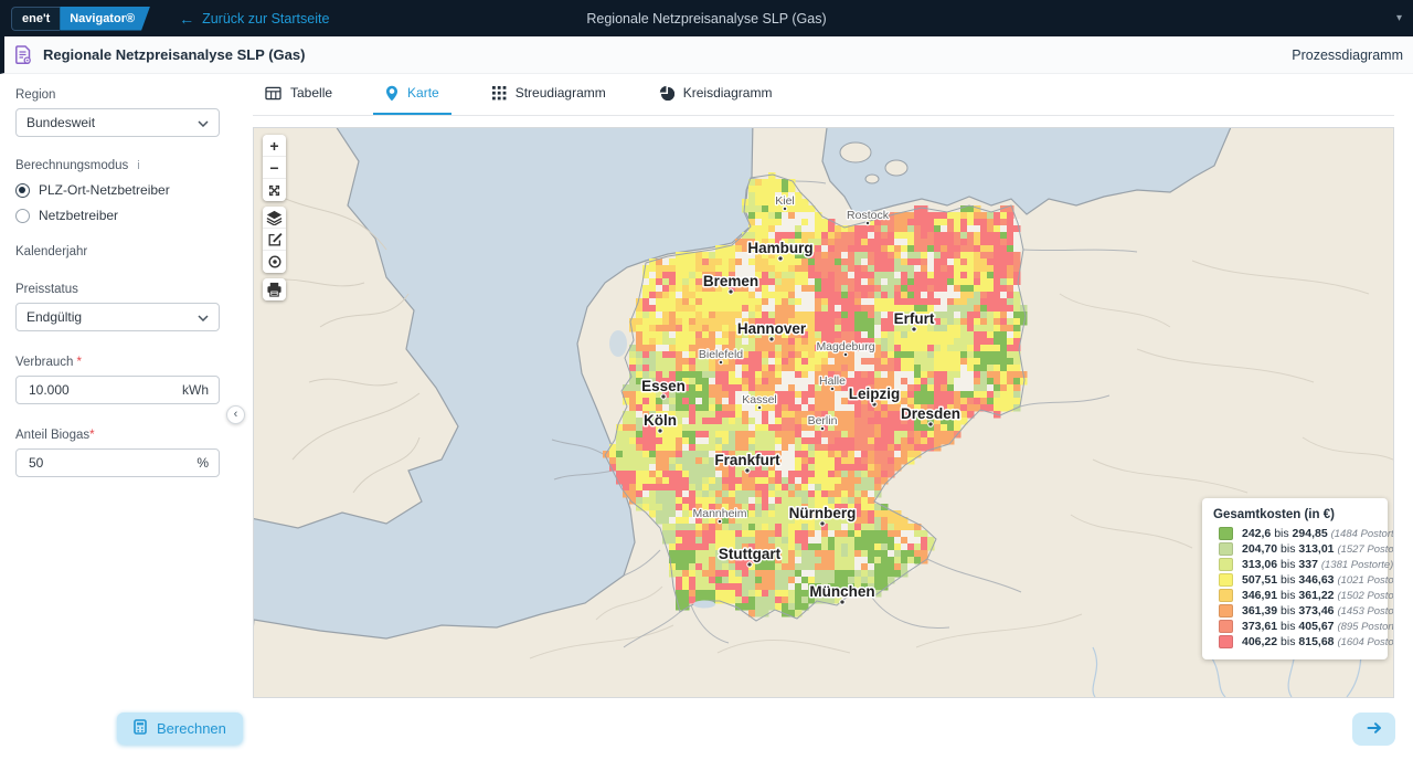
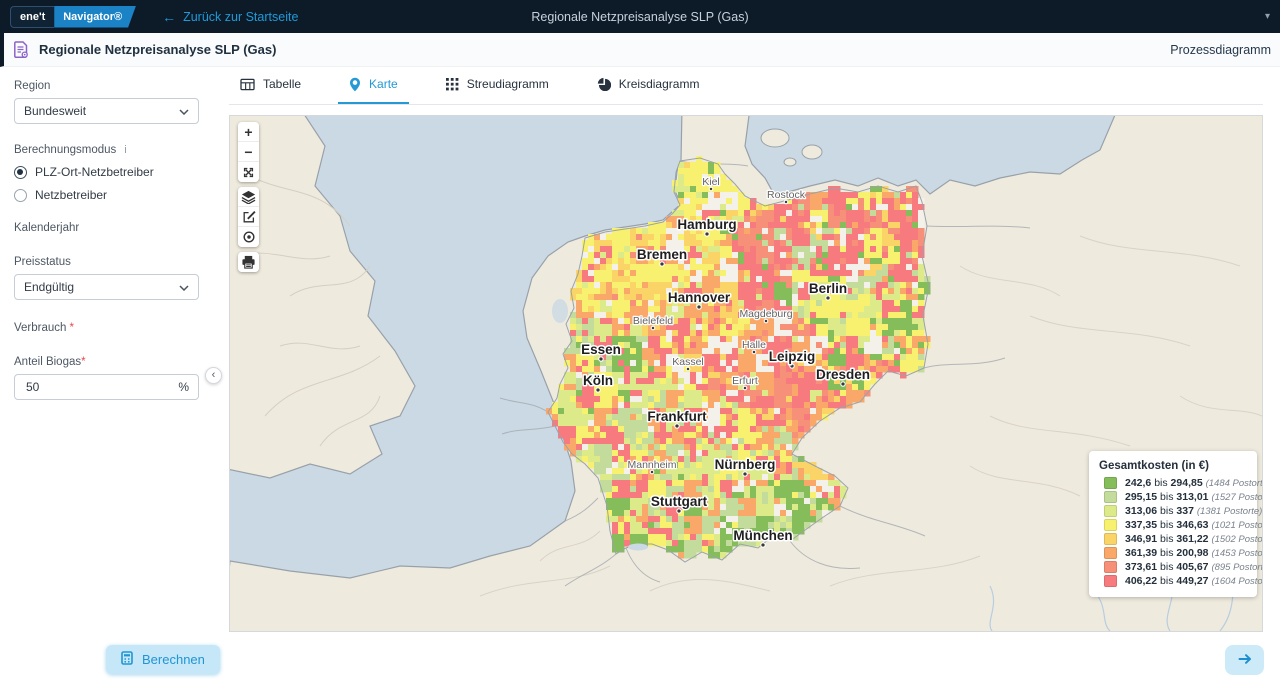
  Regionale Netzpreisanalyse SLP (Gas)
  ene't
  Navigator®
  ←
  Zurück zur Startseite
  ▾
  Regionale Netzpreisanalyse SLP (Gas)
  Prozessdiagramm
  Region
  Bundesweit
  Berechnungsmodus
  i
  PLZ-Ort-Netzbetreiber
  Netzbetreiber
  Kalenderjahr
  Preisstatus
  Endgültig
  Verbrauch *
- 10.000
- kWh
  Anteil Biogas*
  50
  %
  ‹
  Tabelle
  Karte
  Streudiagramm
  Kreisdiagramm
  Kiel
  Rostock
  Hamburg
  Bremen
- Erfurt
+ Berlin
  Hannover
  Magdeburg
  Bielefeld
  Halle
  Essen
  Leipzig
  Kassel
  Dresden
  Köln
- Berlin
+ Erfurt
  Frankfurt
  Mannheim
  Nürnberg
  Stuttgart
  München
  +
  −
  Gesamtkosten (in €)
  242,6 bis 294,85 (1484 Postort
- 204,70 bis 313,01 (1527 Posto
+ 295,15 bis 313,01 (1527 Posto
  313,06 bis 337 (1381 Postorte)
- 507,51 bis 346,63 (1021 Posto
+ 337,35 bis 346,63 (1021 Posto
  346,91 bis 361,22 (1502 Posto
- 361,39 bis 373,46 (1453 Posto
+ 361,39 bis 200,98 (1453 Posto
  373,61 bis 405,67 (895 Postort
- 406,22 bis 815,68 (1604 Posto
+ 406,22 bis 449,27 (1604 Posto
  Berechnen
